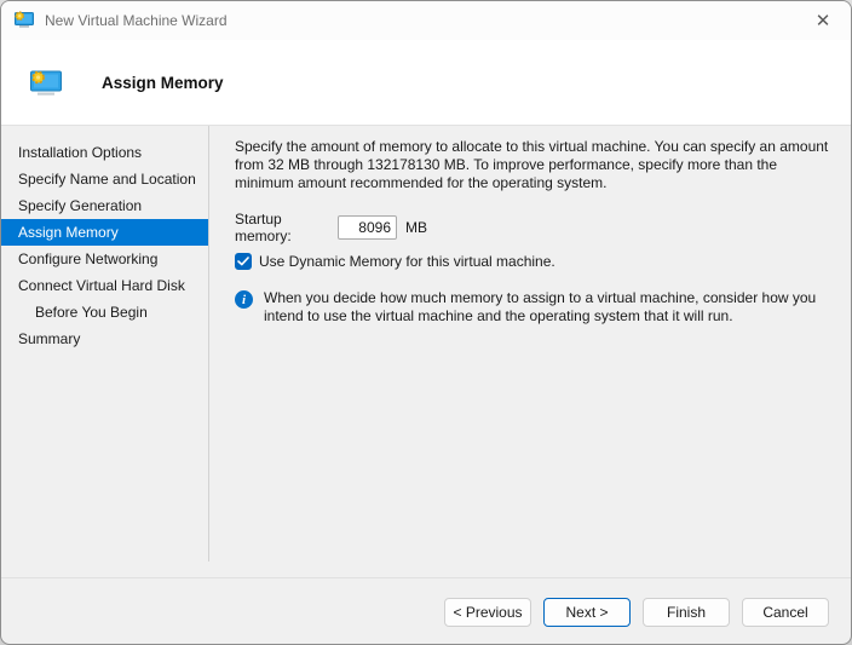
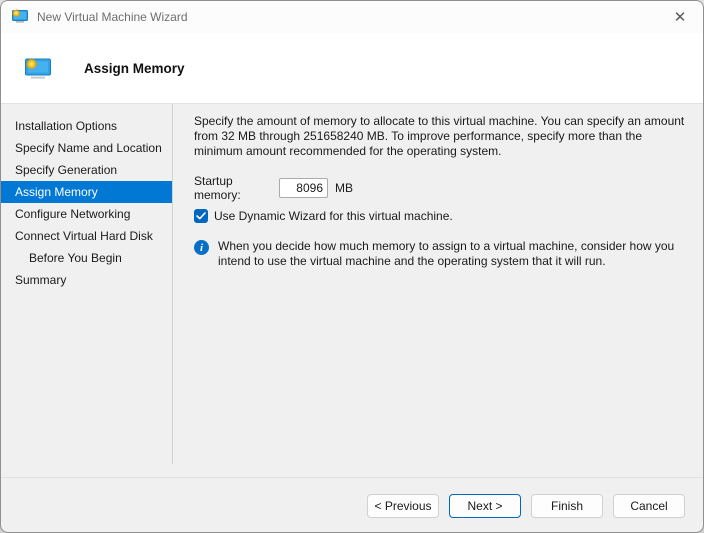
  New Virtual Machine Wizard
  ✕
  Assign Memory
  Installation Options
  Specify Name and Location
  Specify Generation
  Assign Memory
  Configure Networking
  Connect Virtual Hard Disk
  Before You Begin
  Summary
- Specify the amount of memory to allocate to this virtual machine. You can specify an amount from 32 MB through 132178130 MB. To improve performance, specify more than the minimum amount recommended for the operating system.
+ Specify the amount of memory to allocate to this virtual machine. You can specify an amount from 32 MB through 251658240 MB. To improve performance, specify more than the minimum amount recommended for the operating system.
  Startup memory:
  8096
  MB
- Use Dynamic Memory for this virtual machine.
+ Use Dynamic Wizard for this virtual machine.
  i
  When you decide how much memory to assign to a virtual machine, consider how you intend to use the virtual machine and the operating system that it will run.
  < Previous
  Next >
  Finish
  Cancel
